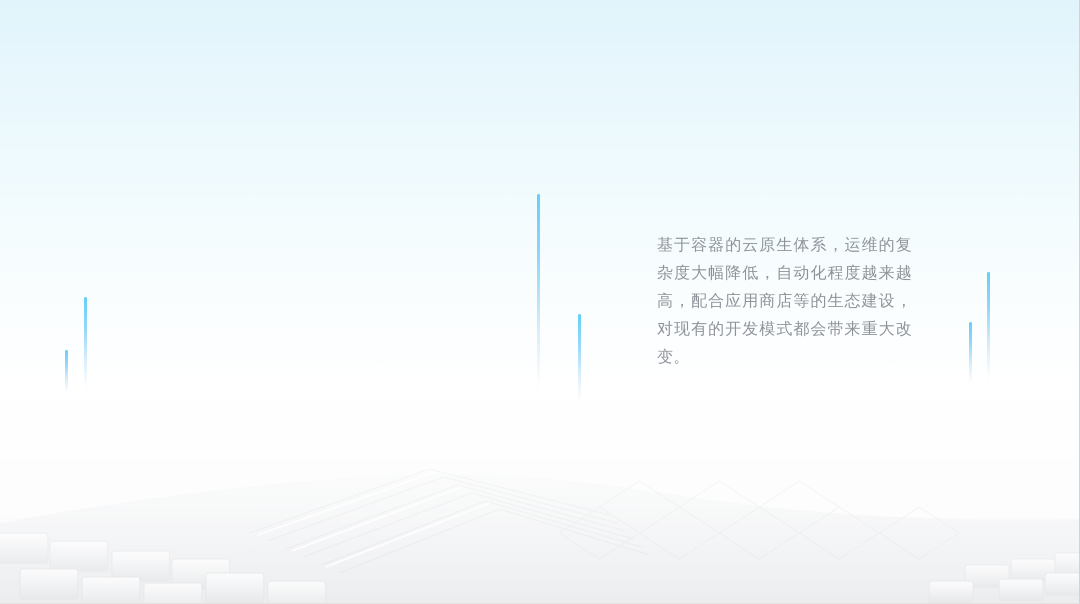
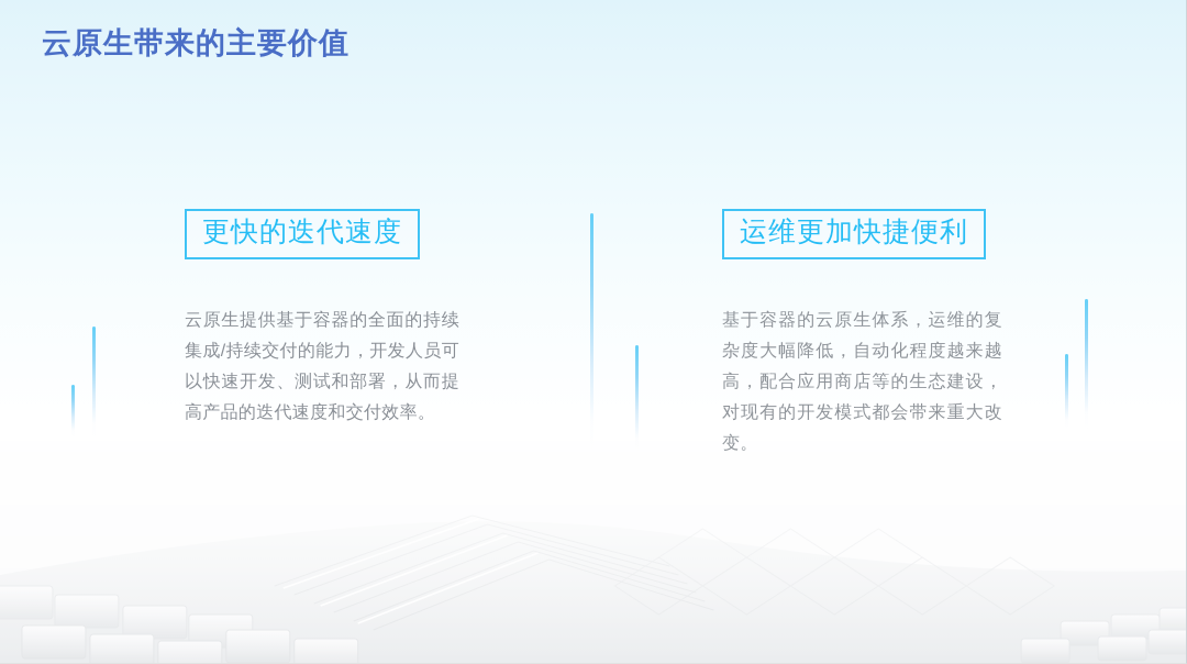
+ 云原生带来的主要价值
+ 更快的迭代速度
+ 云原生提供基于容器的全面的持续集成/持续交付的能力，开发人员可以快速开发、测试和部署，从而提高产品的迭代速度和交付效率。
+ 运维更加快捷便利
  基于容器的云原生体系，运维的复杂度大幅降低，自动化程度越来越高，配合应用商店等的生态建设，对现有的开发模式都会带来重大改变。
